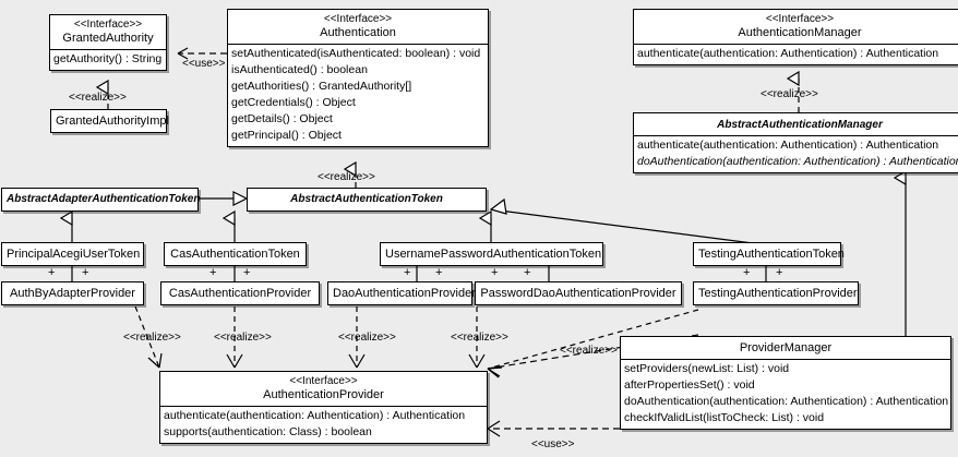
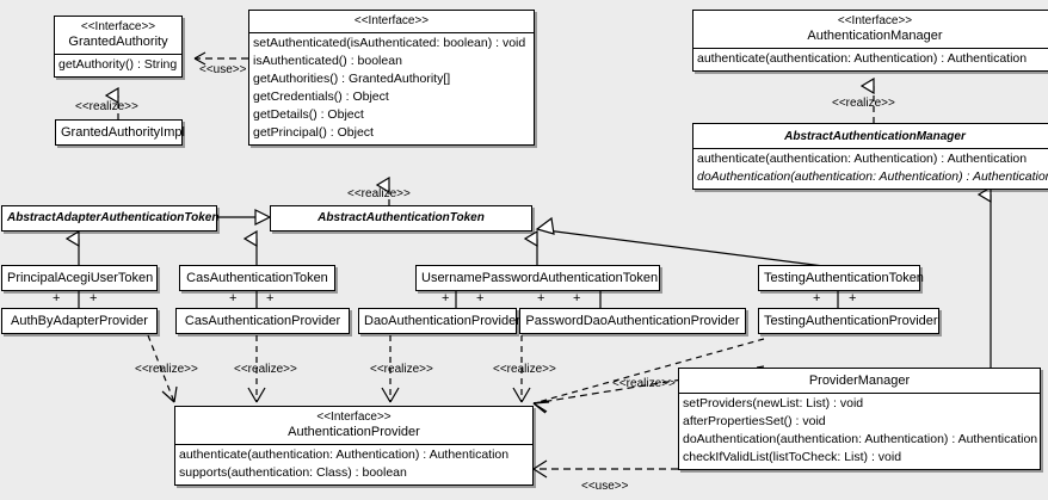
  <<Interface>>
  GrantedAuthority
  getAuthority() : String
  GrantedAuthorityImpl
  <<Interface>>
- Authentication
  setAuthenticated(isAuthenticated: boolean) : void
  isAuthenticated() : boolean
  getAuthorities() : GrantedAuthority[]
  getCredentials() : Object
  getDetails() : Object
  getPrincipal() : Object
  <<Interface>>
  AuthenticationManager
  authenticate(authentication: Authentication) : Authentication
  AbstractAuthenticationManager
  authenticate(authentication: Authentication) : Authentication
  doAuthentication(authentication: Authentication) : Authenticatio
  AbstractAdapterAuthenticationToken
  AbstractAuthenticationToken
  PrincipalAcegiUserToken
  CasAuthenticationToken
  UsernamePasswordAuthenticationToken
  TestingAuthenticationToken
  AuthByAdapterProvider
  CasAuthenticationProvider
  DaoAuthenticationProvide
  PasswordDaoAuthenticationProvider
  TestingAuthenticationProvider
  <<Interface>>
  AuthenticationProvider
  authenticate(authentication: Authentication) : Authentication
  supports(authentication: Class) : boolean
  ProviderManager
  setProviders(newList: List) : void
  afterPropertiesSet() : void
  doAuthentication(authentication: Authentication) : Authentication
  checkIfValidList(listToCheck: List) : void
  <<use>>
  <<realize>>
  <<realize>>
  <<realize>>
  <<realize>>
  <<realize>>
  <<realize>>
  <<realize>>
  <<realize>>
  <<use>>
  +
  +
  +
  +
  +
  +
  +
  +
  +
  +
